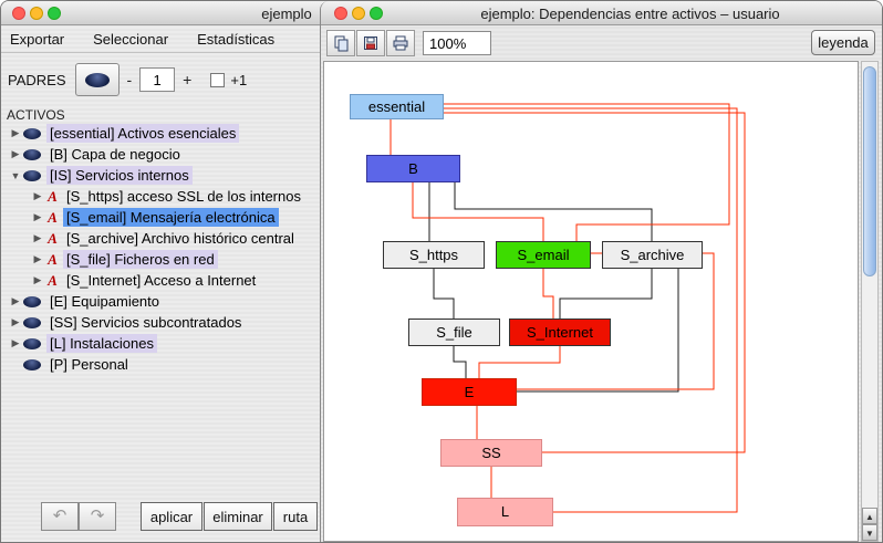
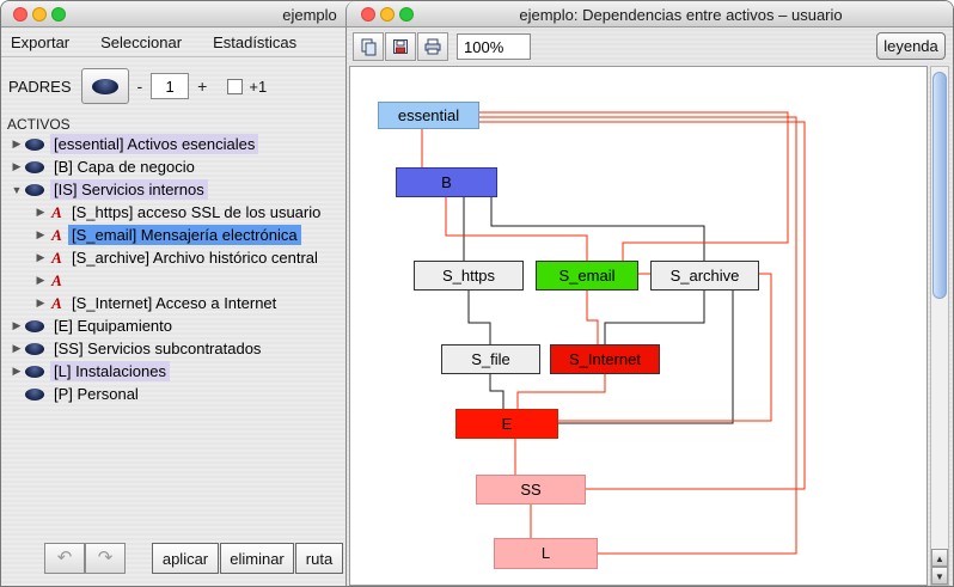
  ejemplo
  Exportar
  Seleccionar
  Estadísticas
  PADRES
  -
  1
  +
  +1
  ACTIVOS
  ▶
  [essential] Activos esenciales
  ▶
  [B] Capa de negocio
  ▼
  [IS] Servicios internos
  ▶
  A
- [S_https] acceso SSL de los internos
+ [S_https] acceso SSL de los usuario
  ▶
  A
  [S_email] Mensajería electrónica
  ▶
  A
  [S_archive] Archivo histórico central
  ▶
  A
- [S_file] Ficheros en red
  ▶
  A
  [S_Internet] Acceso a Internet
  ▶
  [E] Equipamiento
  ▶
  [SS] Servicios subcontratados
  ▶
  [L] Instalaciones
  [P] Personal
  ↶
  ↷
  aplicar
  eliminar
  ruta
  ejemplo: Dependencias entre activos – usuario
  100%
  leyenda
  essential
  B
  S_https
  S_email
  S_archive
  S_file
  S_Internet
  E
  SS
  L
  ▲
  ▼
